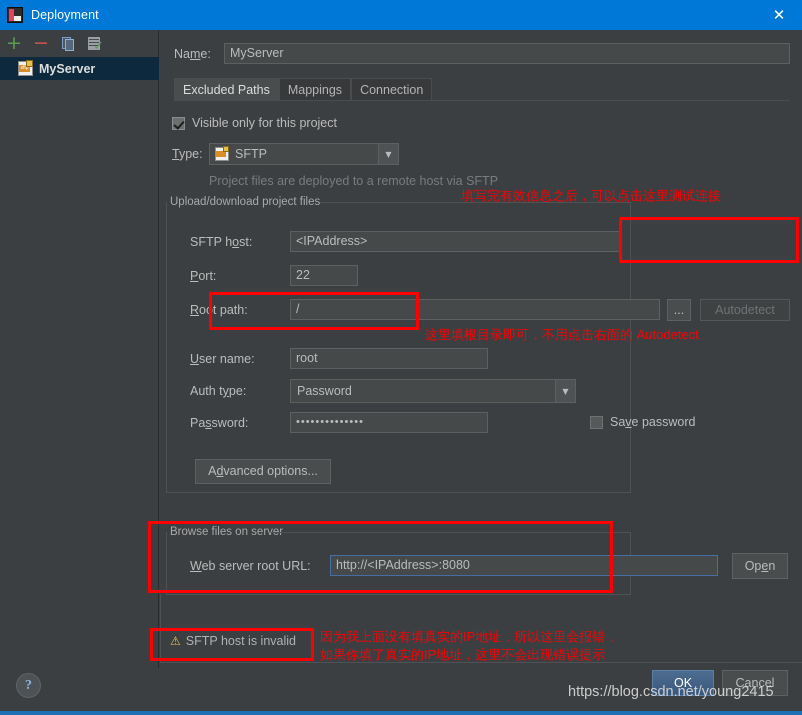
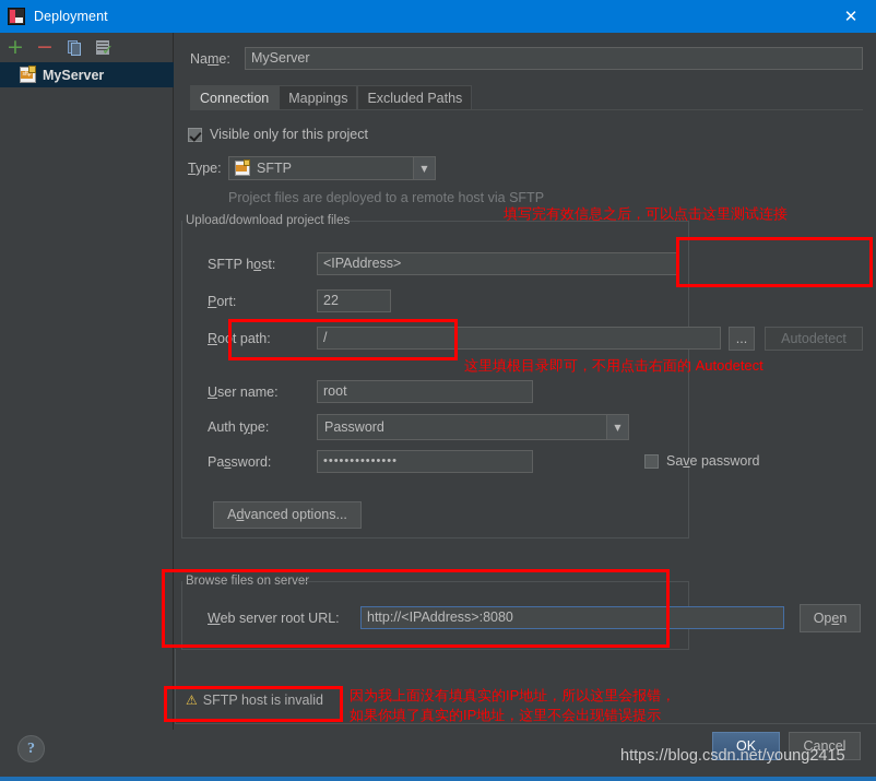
  Deployment
  ✕
  +
  −
  ✓
  MyServer
  Name:
  MyServer
- Excluded Paths
+ Connection
  Mappings
- Connection
+ Excluded Paths
  Visible only for this project
  Type:
  SFTP
  ▼
  Project files are deployed to a remote host via SFTP
  Upload/download project files
  SFTP host:
  <IPAddress>
  Port:
  22
  Root path:
  /
  ...
  Autodetect
  User name:
  root
  Auth type:
  Password
  ▼
  Password:
  ••••••••••••••
  Save password
  Advanced options...
  Browse files on ser
  Web server root URL:
  http://<IPAddress>:8080
  Open
  ⚠
  SFTP host is invalid
  填写完有效信息之后，可以点击这里测试连接
  这里填根目录即可，不用点击右面的 Autodetect
  因为我上面没有填真实的IP地址，所以这里会报错，
  如果你填了真实的IP地址，这里不会出现错误提示
  ?
  OK
  Cancel
  https://blog.csdn.net/young2415
